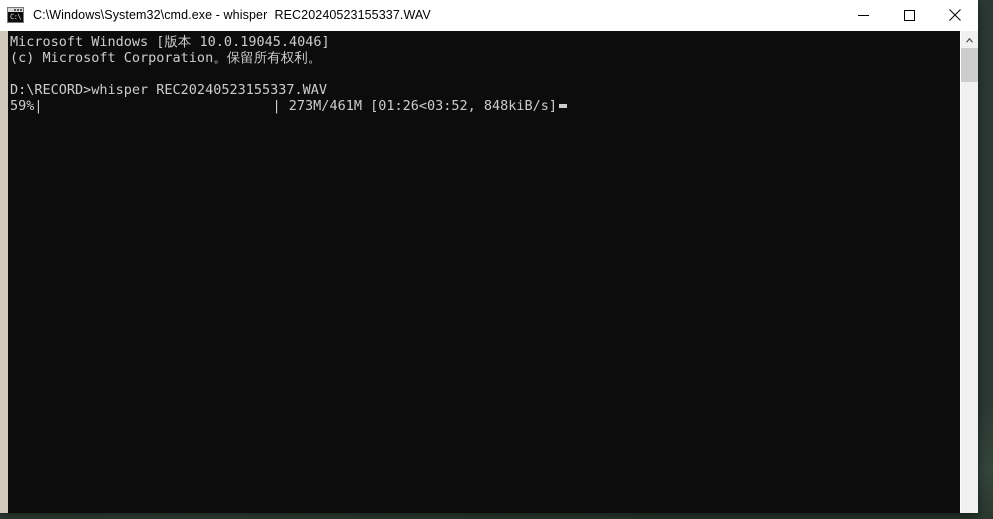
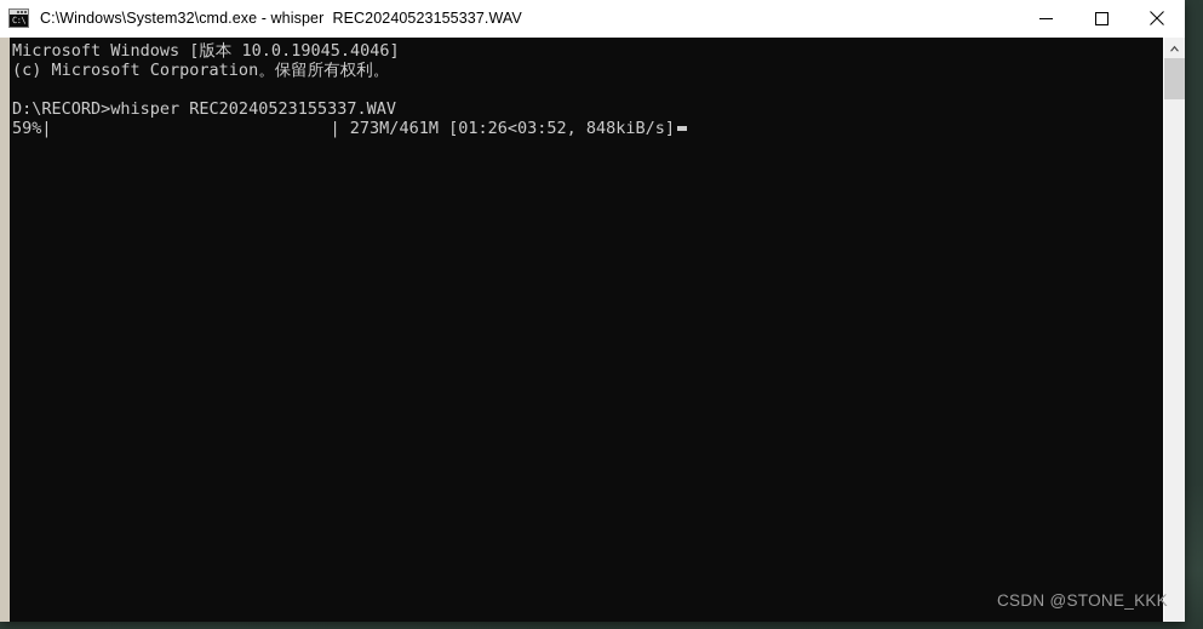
  C:\
  C:\Windows\System32\cmd.exe - whisper REC20240523155337.WAV
  Microsoft Windows [版本 10.0.19045.4046]
  (c) Microsoft Corporation。保留所有权利。
  D:\RECORD>whisper REC20240523155337.WAV
  59%
  |
  |
  273M/461M [01:26<03:52, 848kiB/s]
+ CSDN @STONE_KKK
